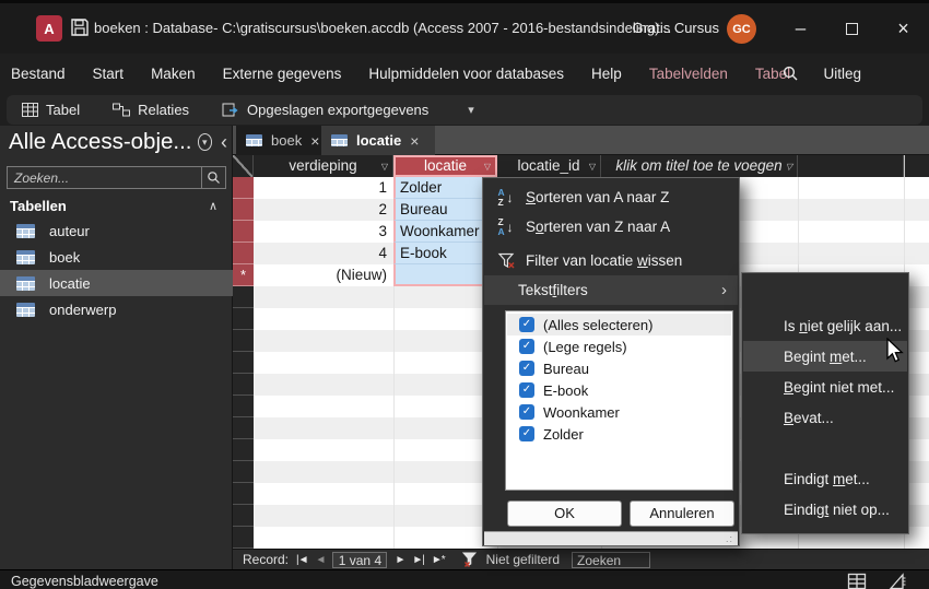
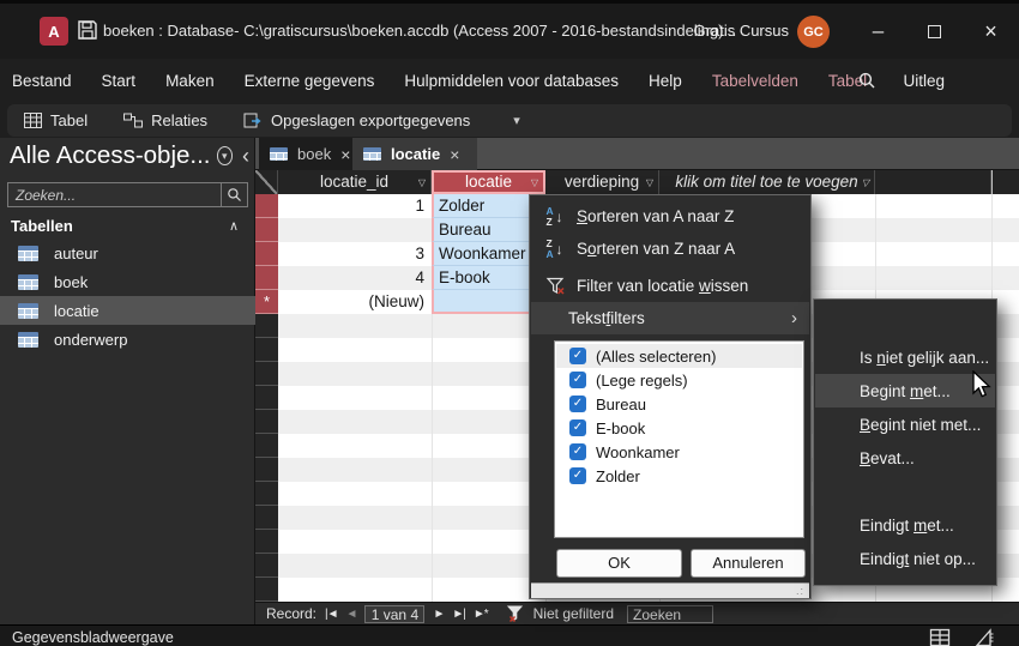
  A
  boeken : Database- C:\gratiscursus\boeken.accdb (Access 2007 - 2016-bestandsindeling)...
  Gratis Cursus
  GC
  –
  ×
  Bestand
  Start
  Maken
  Externe gegevens
  Hulpmiddelen voor databases
  Help
  Tabelvelden
  Tabel
  Uitleg
  Tabel
  Relaties
  Opgeslagen exportgegevens
  ▾
  Alle Access-obje...
  ▾
  ‹
  Zoeken...
  Tabellen
  ∧
  auteur
  boek
  locatie
  onderwerp
  boek
  ×
  locatie
  ×
- verdieping
+ locatie_id
  ▽
  locatie
  ▽
- locatie_id
+ verdieping
  ▽
  klik om titel toe te voegen
  ▽
  *
  1
- 2
  3
  4
  (Nieuw)
  Zolder
  Bureau
  Woonkamer
  E-book
  Record:
  |◄
  ◄
  1 van 4
  ►
  ►|
  ►*
  Niet gefilterd
  Zoeken
  Gegevensbladweergave
  A
  ↓
  Z
  Sorteren van A naar Z
  Z
  ↓
  A
  Sorteren van Z naar A
  Filter van locatie wissen
  Tekstfilters
  ›
  ✓
  (Alles selecteren)
  ✓
  (Lege regels)
  ✓
  Bureau
  ✓
  E-book
  ✓
  Woonkamer
  ✓
  Zolder
  OK
  Annuleren
  .:
  Is niet gelijk aan...
  Begint met...
  Begint niet met...
  Bevat...
  Eindigt met...
  Eindigt niet op...
